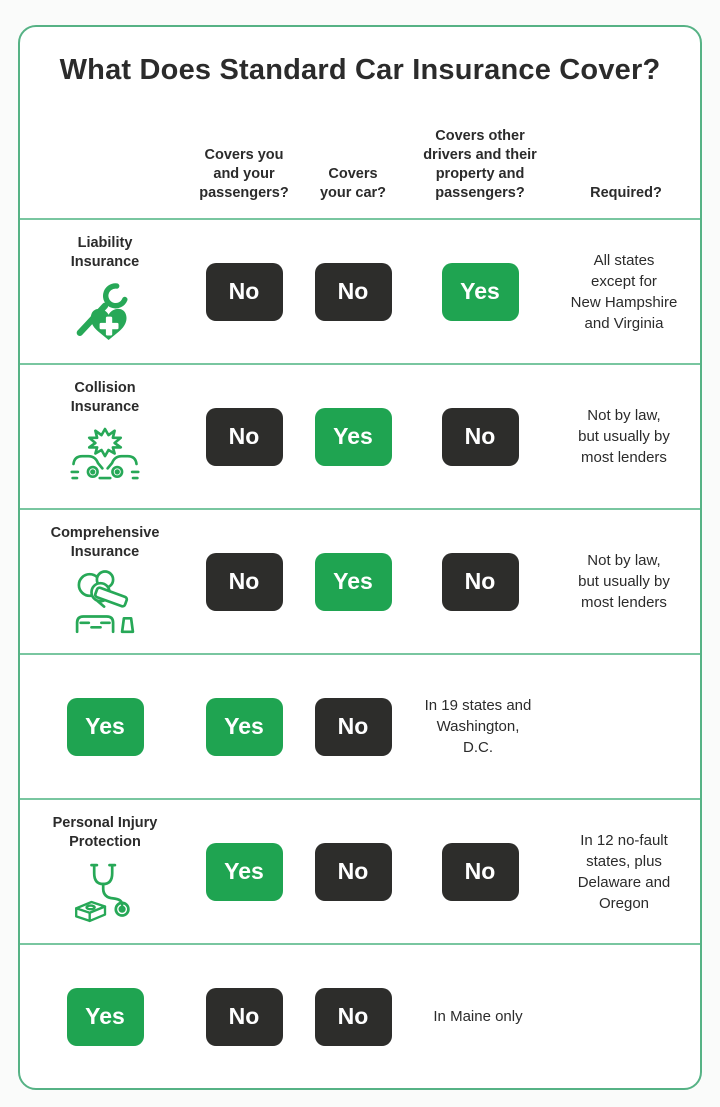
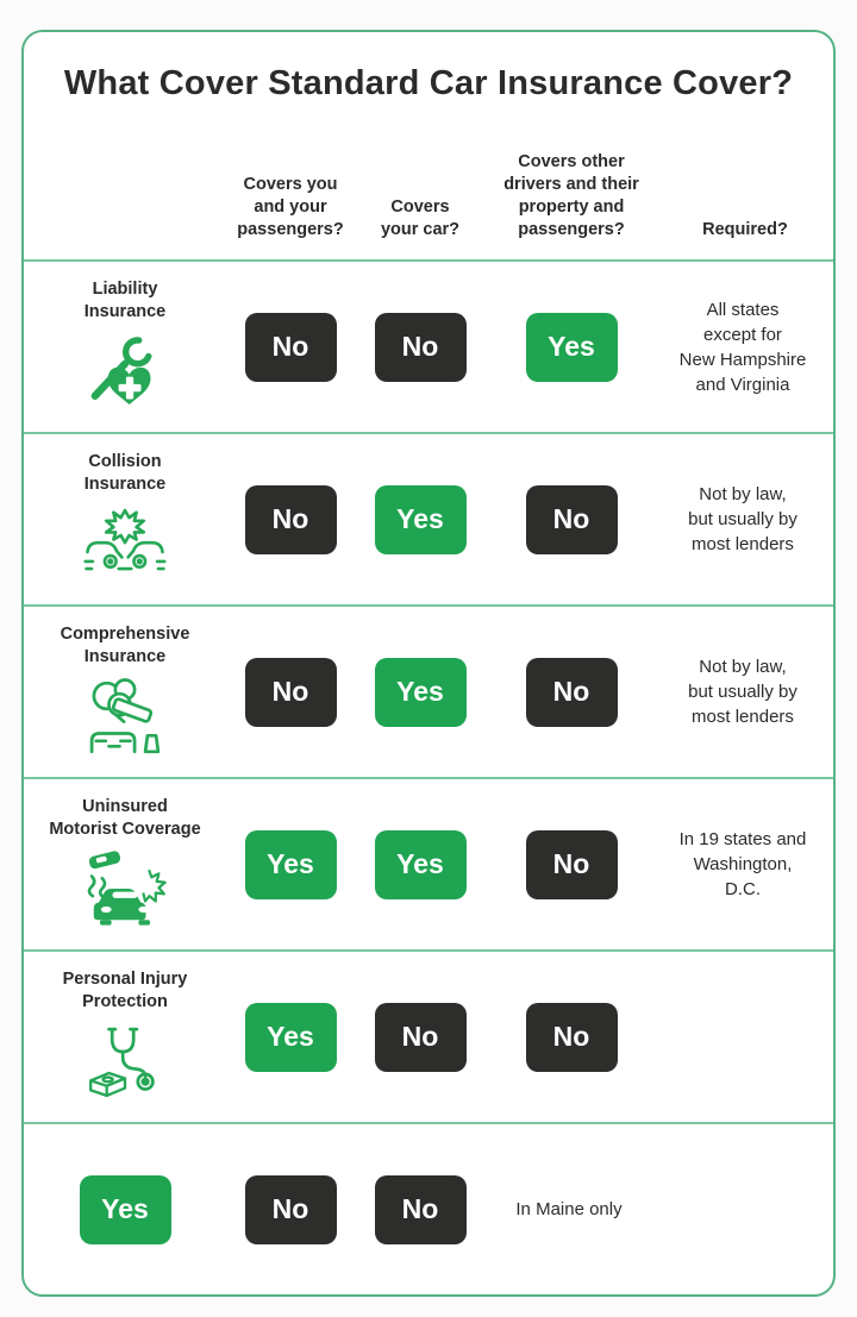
- What Does Standard Car Insurance Cover?
+ What Cover Standard Car Insurance Cover?
  Covers you
  and your
  passengers?
  Covers
  your car?
  Covers other
  drivers and their
  property and
  passengers?
  Required?
  Liability
  Insurance
  No
  No
  Yes
  All states
  except for
  New Hampshire
  and Virginia
  Collision
  Insurance
  No
  Yes
  No
  Not by law,
  but usually by
  most lenders
  Comprehensive
  Insurance
  No
  Yes
  No
  Not by law,
  but usually by
  most lenders
+ Uninsured
+ Motorist Coverage
  Yes
  Yes
  No
  In 19 states and
  Washington,
  D.C.
  Personal Injury
  Protection
  Yes
  No
  No
- In 12 no-fault
- states, plus
- Delaware and
- Oregon
  Yes
  No
  No
  In Maine only
